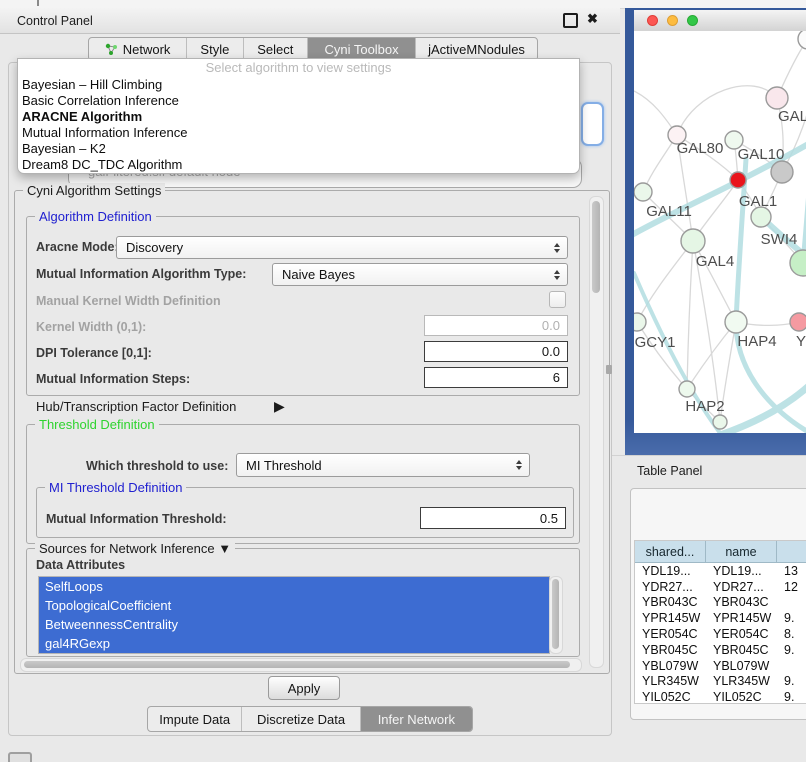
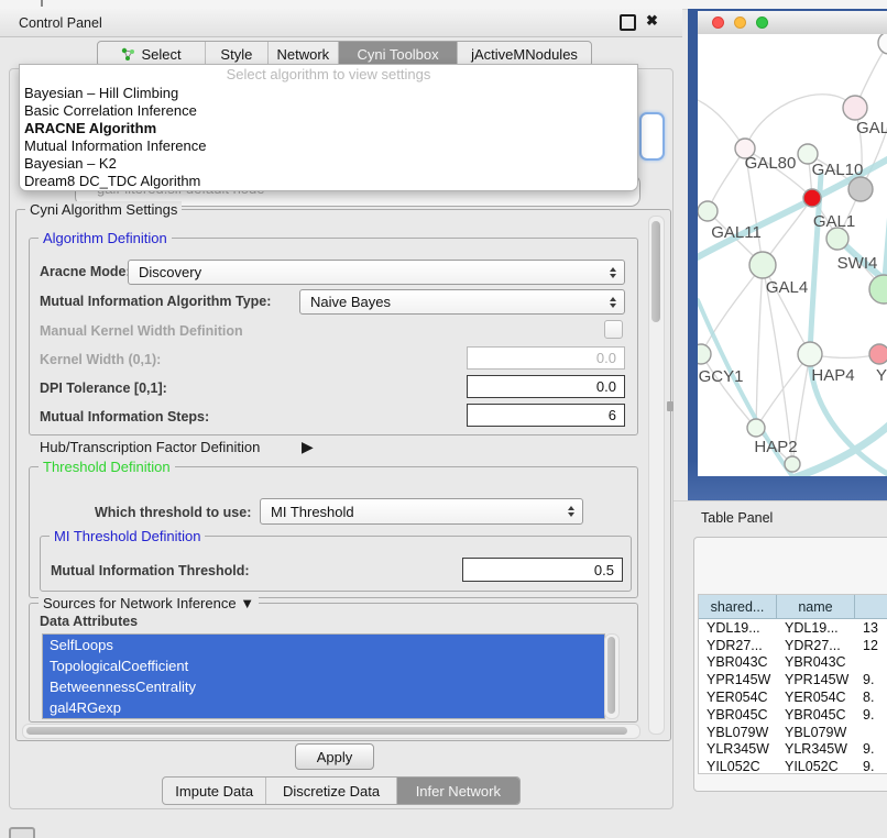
  Control Panel
  ✖
- Network
+ Select
  Style
- Select
+ Network
  Cyni Toolbox
  jActiveMNodules
  Cyni Algorithm Settings
  Algorithm Definition
  Aracne Mode
  Discovery
  Mutual Information Algorithm Type:
  Naive Bayes
  Manual Kernel Width Definition
  Kernel Width (0,1):
  0.0
  DPI Tolerance [0,1]:
  0.0
  Mutual Information Steps:
  6
  Hub/Transcription Factor Definition
  ▶
  Threshold Definition
  Which threshold to use:
  MI Threshold
  MI Threshold Definition
  Mutual Information Threshold:
  0.5
  Sources for Network Inference ▼
  Data Attributes
  SelfLoops
  TopologicalCoefficient
  BetweennessCentrality
  gal4RGexp
  Apply
  Impute Data
  Discretize Data
  Infer Network
  Select algorithm to view settings
  Bayesian – Hill Climbing
  Basic Correlation Inference
  ARACNE Algorithm
  Mutual Information Inference
  Bayesian – K2
  Dream8 DC_TDC Algorithm
  GAL
  GAL80
  GAL10
  GAL1
  GAL11
  GAL4
  GCY1
  HAP4
  Y
  HAP2
  SWI4
  Table Panel
  shared...
  name
  YDL19...
  YDL19...
  13
  YDR27...
  YDR27...
  12
  YBR043C
  YBR043C
  YPR145W
  YPR145W
  9.
  YER054C
  YER054C
  8.
  YBR045C
  YBR045C
  9.
  YBL079W
  YBL079W
  YLR345W
  YLR345W
  9.
  YIL052C
  YIL052C
  9.
